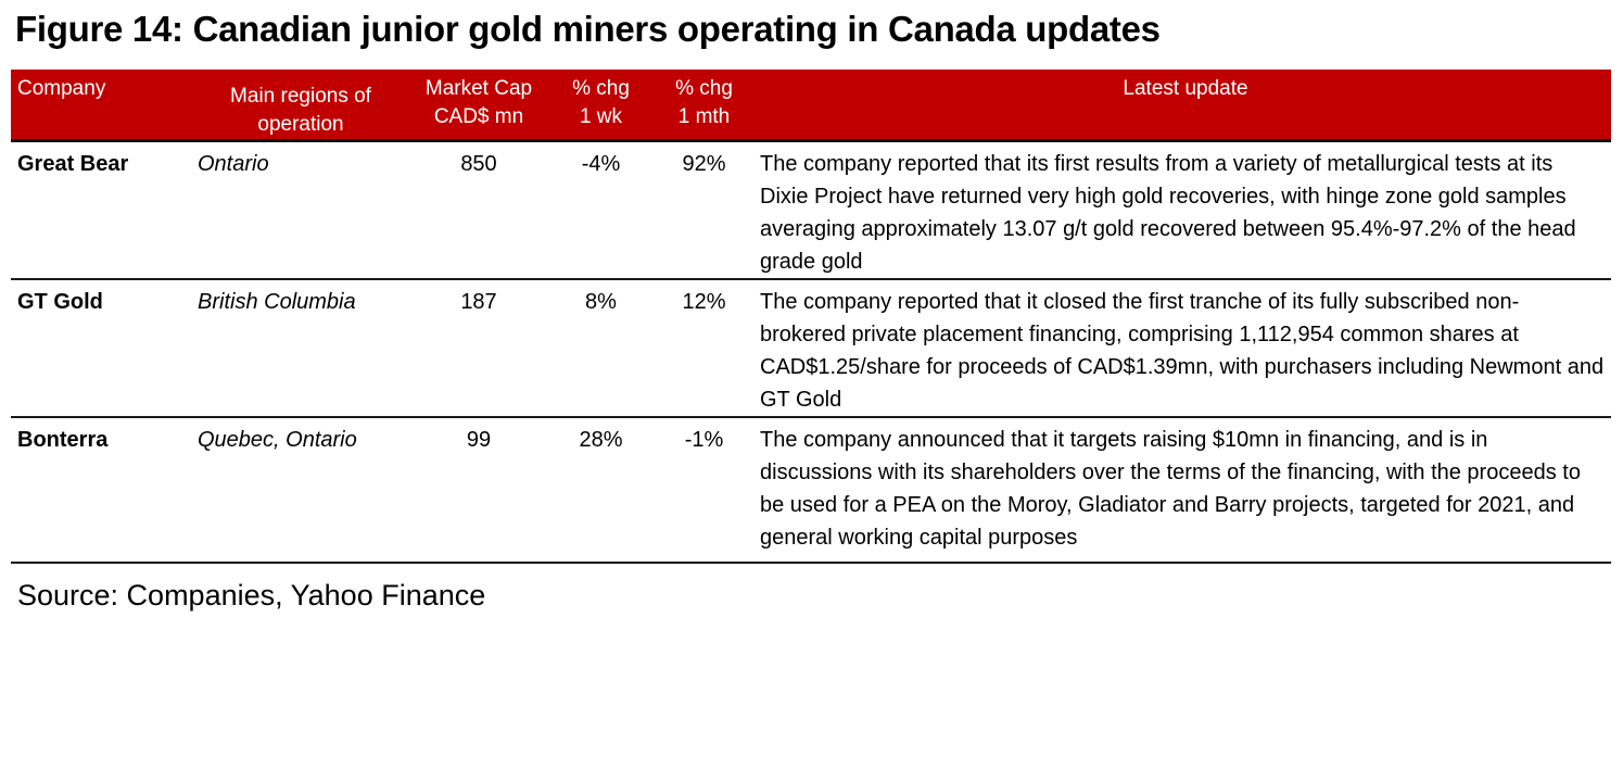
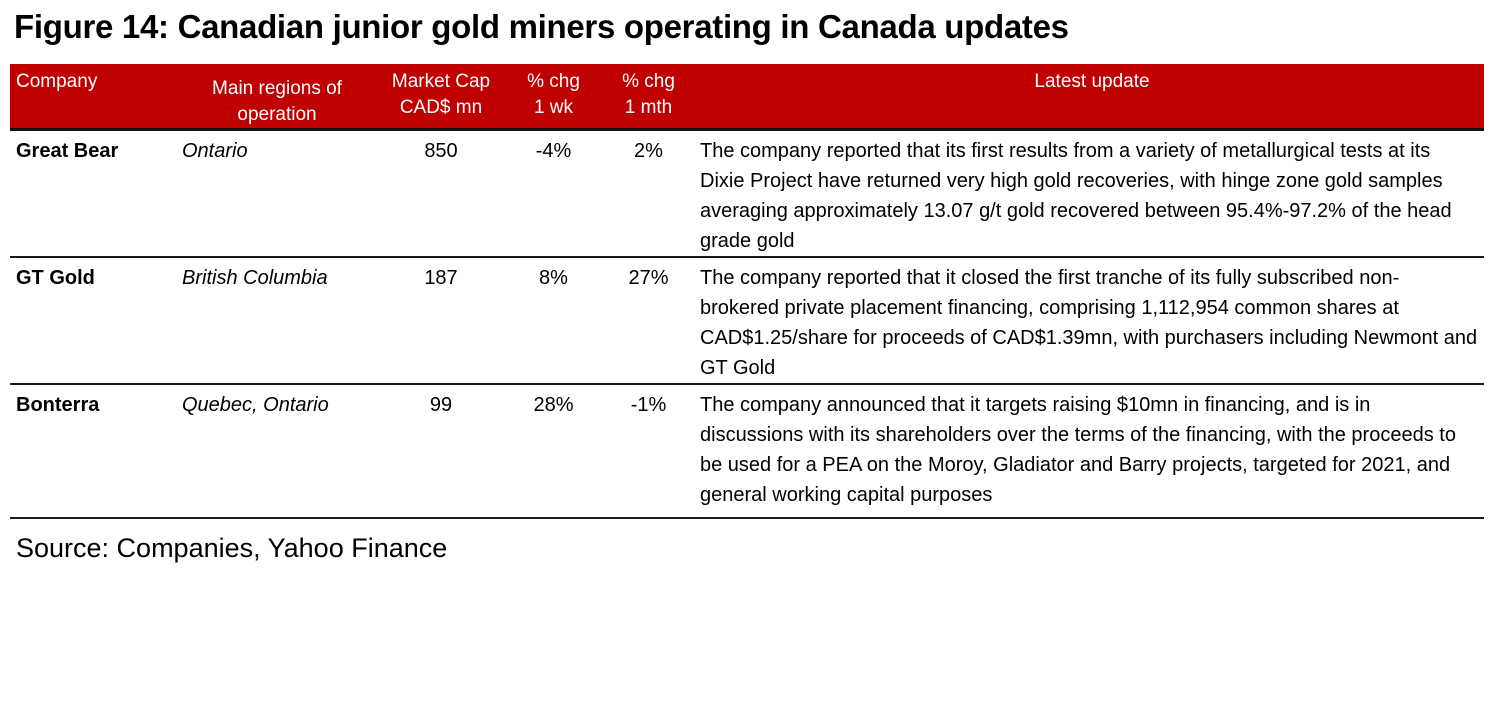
  Figure 14: Canadian junior gold miners operating in Canada updates
  Company	Main regions of operation	Market Cap CAD$ mn	% chg 1 wk	% chg 1 mth	Latest update
- Great Bear	Ontario	850	-4%	92%	The company reported that its first results from a variety of metallurgical tests at its Dixie Project have returned very high gold recoveries, with hinge zone gold samples averaging approximately 13.07 g/t gold recovered between 95.4%-97.2% of the head grade gold
+ Great Bear	Ontario	850	-4%	2%	The company reported that its first results from a variety of metallurgical tests at its Dixie Project have returned very high gold recoveries, with hinge zone gold samples averaging approximately 13.07 g/t gold recovered between 95.4%-97.2% of the head grade gold
- GT Gold	British Columbia	187	8%	12%	The company reported that it closed the first tranche of its fully subscribed non-brokered private placement financing, comprising 1,112,954 common shares at CAD$1.25/share for proceeds of CAD$1.39mn, with purchasers including Newmont and GT Gold
+ GT Gold	British Columbia	187	8%	27%	The company reported that it closed the first tranche of its fully subscribed non-brokered private placement financing, comprising 1,112,954 common shares at CAD$1.25/share for proceeds of CAD$1.39mn, with purchasers including Newmont and GT Gold
  Bonterra	Quebec, Ontario	99	28%	-1%	The company announced that it targets raising $10mn in financing, and is in discussions with its shareholders over the terms of the financing, with the proceeds to be used for a PEA on the Moroy, Gladiator and Barry projects, targeted for 2021, and general working capital purposes
  Source: Companies, Yahoo Finance
